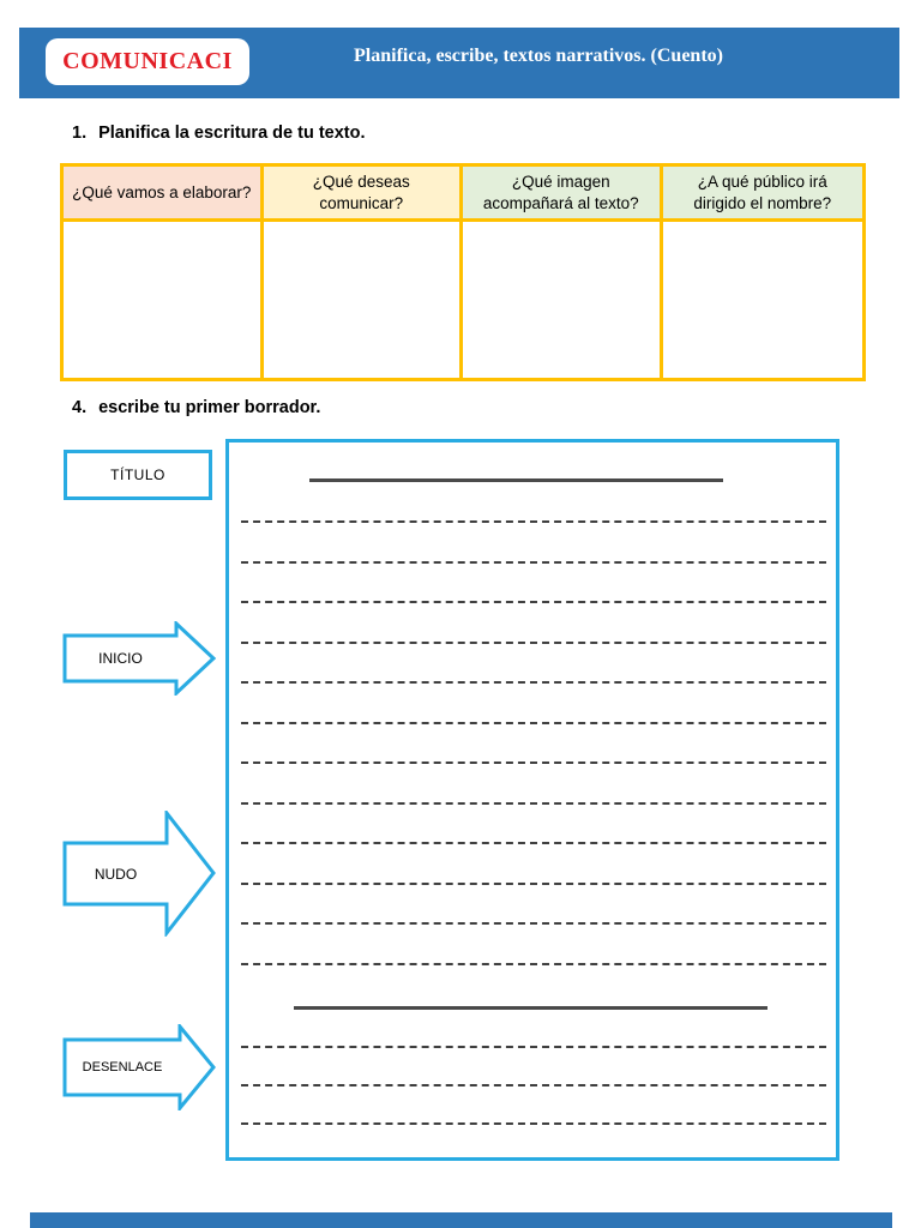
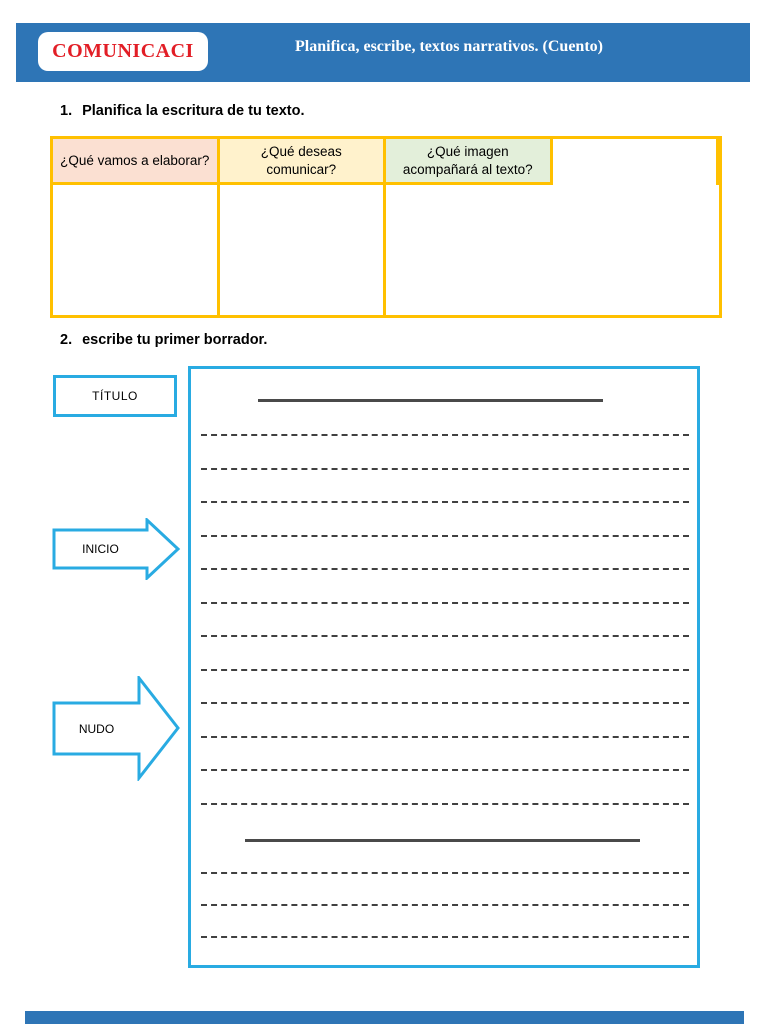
  COMUNICACI
  Planifica, escribe, textos narrativos. (Cuento)
  1.
  Planifica la escritura de tu texto.
  ¿Qué vamos a elaborar?
  ¿Qué deseas comunicar?
  ¿Qué imagen acompañará al texto?
- ¿A qué público irá dirigido el nombre?
- 4.
+ 2.
  escribe tu primer borrador.
  TÍTULO
  INICIO
  NUDO
- DESENLACE
